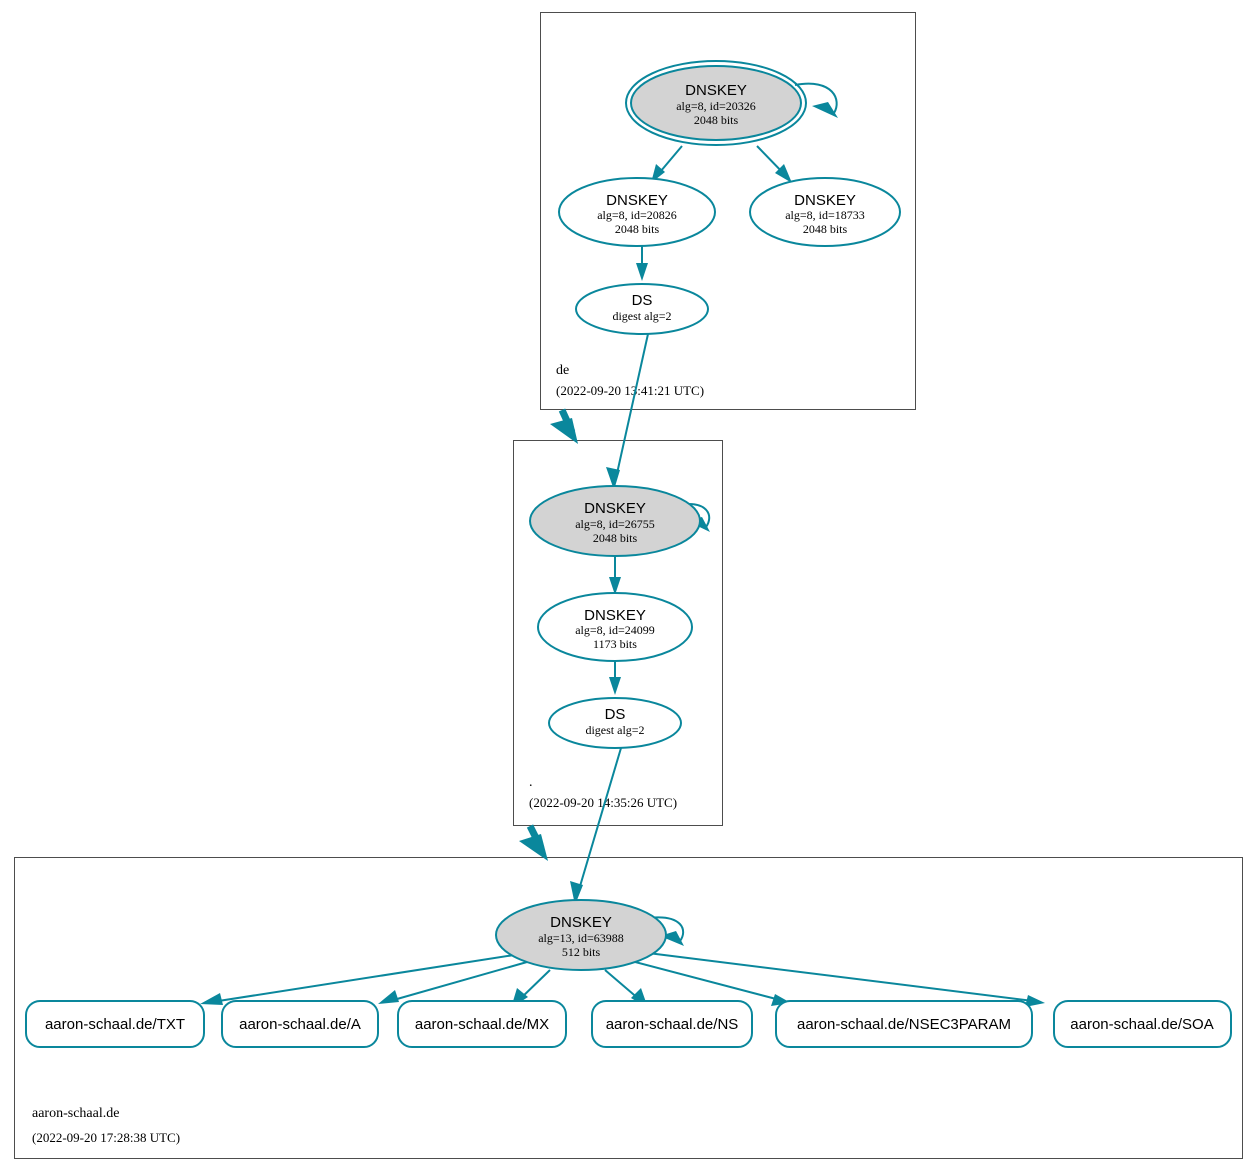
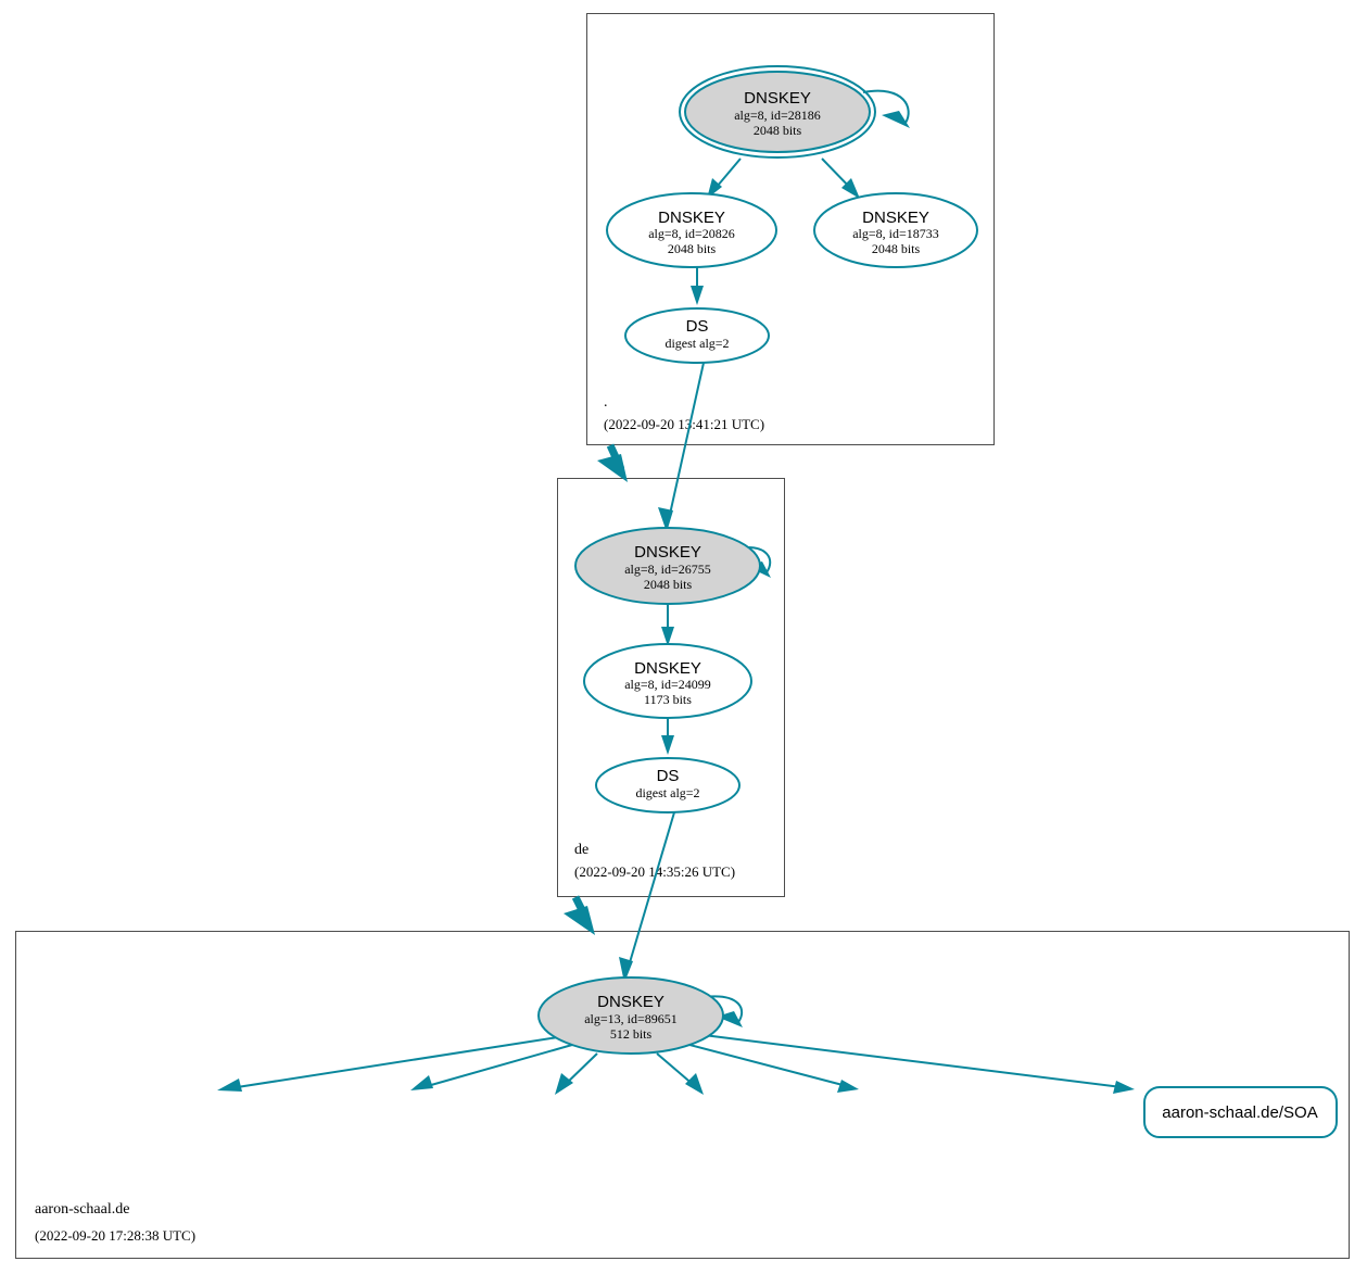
  DNSKEY
- alg=8, id=20326
+ alg=8, id=28186
  2048 bits
  DNSKEY
  alg=8, id=20826
  2048 bits
  DNSKEY
  alg=8, id=18733
  2048 bits
  DS
  digest alg=2
- de
+ .
  (2022-09-20 13:41:21 UTC)
  DNSKEY
  alg=8, id=26755
  2048 bits
  DNSKEY
  alg=8, id=24099
  1173 bits
  DS
  digest alg=2
- .
+ de
  (2022-09-20 14:35:26 UTC)
  DNSKEY
- alg=13, id=63988
+ alg=13, id=89651
  512 bits
- aaron-schaal.de/TXT
- aaron-schaal.de/A
- aaron-schaal.de/MX
- aaron-schaal.de/NS
- aaron-schaal.de/NSEC3PARAM
  aaron-schaal.de/SOA
  aaron-schaal.de
  (2022-09-20 17:28:38 UTC)
